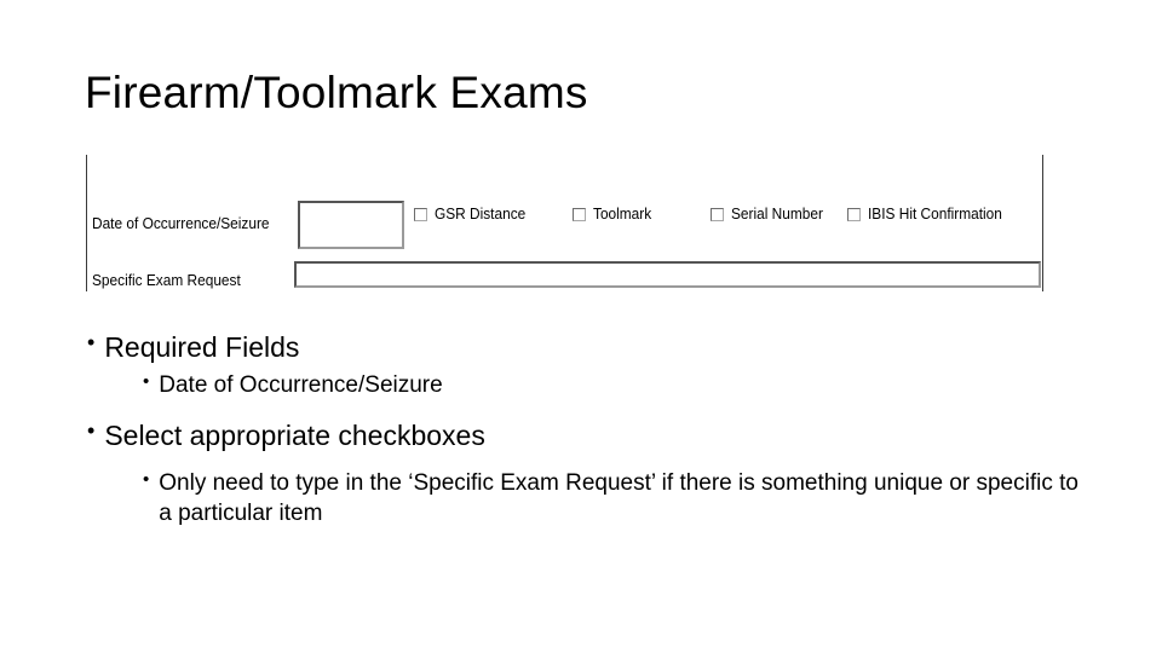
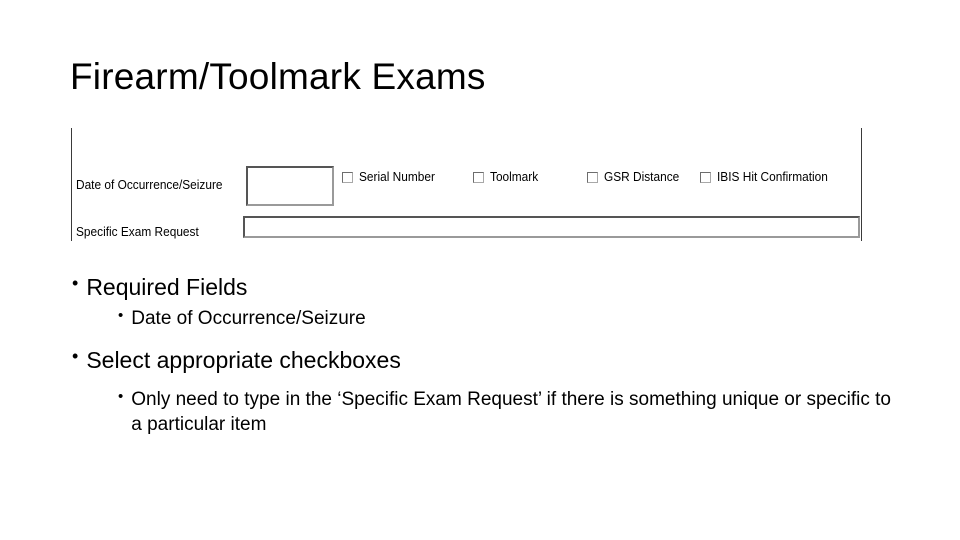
  Firearm/Toolmark Exams
  Date of Occurrence/Seizure
- GSR Distance
+ Serial Number
  Toolmark
- Serial Number
+ GSR Distance
  IBIS Hit Confirmation
  Specific Exam Request
  •
  Required Fields
  •
  Date of Occurrence/Seizure
  •
  Select appropriate checkboxes
  •
  Only need to type in the ‘Specific Exam Request’ if there is something unique or specific to a particular item
